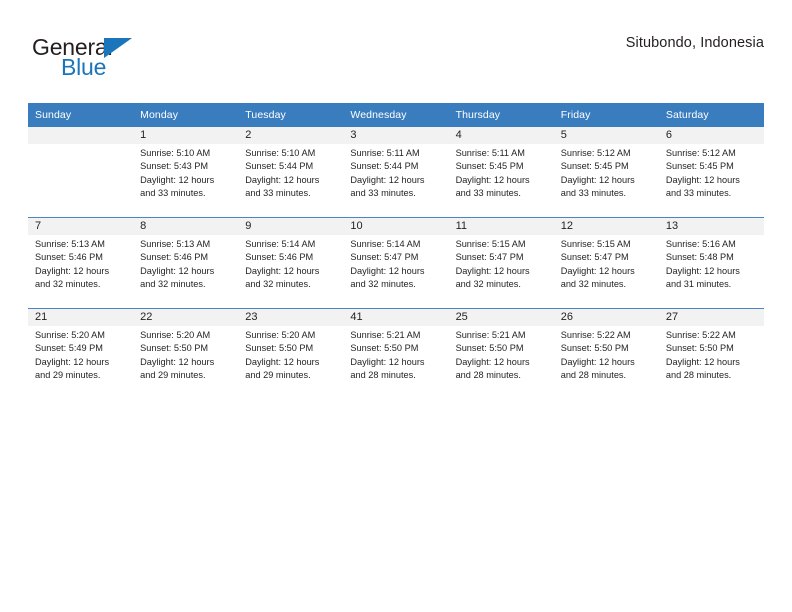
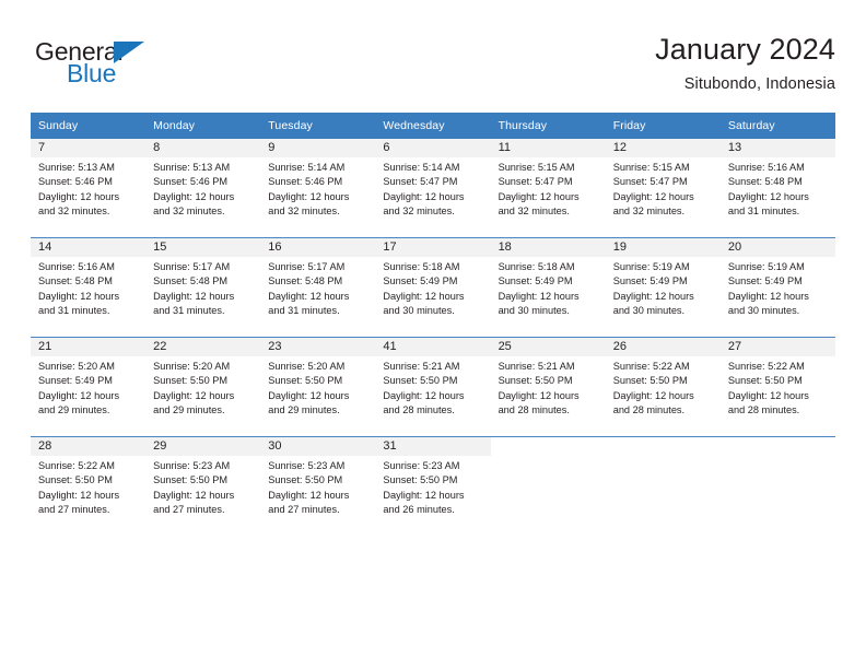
  General
  Blue
+ January 2024
  Situbondo, Indonesia
  Sunday	Monday	Tuesday	Wednesday	Thursday	Friday	Saturday
- 	1Sunrise: 5:10 AMSunset: 5:43 PMDaylight: 12 hoursand 33 minutes.	2Sunrise: 5:10 AMSunset: 5:44 PMDaylight: 12 hoursand 33 minutes.	3Sunrise: 5:11 AMSunset: 5:44 PMDaylight: 12 hoursand 33 minutes.	4Sunrise: 5:11 AMSunset: 5:45 PMDaylight: 12 hoursand 33 minutes.	5Sunrise: 5:12 AMSunset: 5:45 PMDaylight: 12 hoursand 33 minutes.	6Sunrise: 5:12 AMSunset: 5:45 PMDaylight: 12 hoursand 33 minutes.
- 7Sunrise: 5:13 AMSunset: 5:46 PMDaylight: 12 hoursand 32 minutes.	8Sunrise: 5:13 AMSunset: 5:46 PMDaylight: 12 hoursand 32 minutes.	9Sunrise: 5:14 AMSunset: 5:46 PMDaylight: 12 hoursand 32 minutes.	10Sunrise: 5:14 AMSunset: 5:47 PMDaylight: 12 hoursand 32 minutes.	11Sunrise: 5:15 AMSunset: 5:47 PMDaylight: 12 hoursand 32 minutes.	12Sunrise: 5:15 AMSunset: 5:47 PMDaylight: 12 hoursand 32 minutes.	13Sunrise: 5:16 AMSunset: 5:48 PMDaylight: 12 hoursand 31 minutes.
+ 7Sunrise: 5:13 AMSunset: 5:46 PMDaylight: 12 hoursand 32 minutes.	8Sunrise: 5:13 AMSunset: 5:46 PMDaylight: 12 hoursand 32 minutes.	9Sunrise: 5:14 AMSunset: 5:46 PMDaylight: 12 hoursand 32 minutes.	6Sunrise: 5:14 AMSunset: 5:47 PMDaylight: 12 hoursand 32 minutes.	11Sunrise: 5:15 AMSunset: 5:47 PMDaylight: 12 hoursand 32 minutes.	12Sunrise: 5:15 AMSunset: 5:47 PMDaylight: 12 hoursand 32 minutes.	13Sunrise: 5:16 AMSunset: 5:48 PMDaylight: 12 hoursand 31 minutes.
+ 14Sunrise: 5:16 AMSunset: 5:48 PMDaylight: 12 hoursand 31 minutes.	15Sunrise: 5:17 AMSunset: 5:48 PMDaylight: 12 hoursand 31 minutes.	16Sunrise: 5:17 AMSunset: 5:48 PMDaylight: 12 hoursand 31 minutes.	17Sunrise: 5:18 AMSunset: 5:49 PMDaylight: 12 hoursand 30 minutes.	18Sunrise: 5:18 AMSunset: 5:49 PMDaylight: 12 hoursand 30 minutes.	19Sunrise: 5:19 AMSunset: 5:49 PMDaylight: 12 hoursand 30 minutes.	20Sunrise: 5:19 AMSunset: 5:49 PMDaylight: 12 hoursand 30 minutes.
  21Sunrise: 5:20 AMSunset: 5:49 PMDaylight: 12 hoursand 29 minutes.	22Sunrise: 5:20 AMSunset: 5:50 PMDaylight: 12 hoursand 29 minutes.	23Sunrise: 5:20 AMSunset: 5:50 PMDaylight: 12 hoursand 29 minutes.	41Sunrise: 5:21 AMSunset: 5:50 PMDaylight: 12 hoursand 28 minutes.	25Sunrise: 5:21 AMSunset: 5:50 PMDaylight: 12 hoursand 28 minutes.	26Sunrise: 5:22 AMSunset: 5:50 PMDaylight: 12 hoursand 28 minutes.	27Sunrise: 5:22 AMSunset: 5:50 PMDaylight: 12 hoursand 28 minutes.
+ 28Sunrise: 5:22 AMSunset: 5:50 PMDaylight: 12 hoursand 27 minutes.	29Sunrise: 5:23 AMSunset: 5:50 PMDaylight: 12 hoursand 27 minutes.	30Sunrise: 5:23 AMSunset: 5:50 PMDaylight: 12 hoursand 27 minutes.	31Sunrise: 5:23 AMSunset: 5:50 PMDaylight: 12 hoursand 26 minutes.
